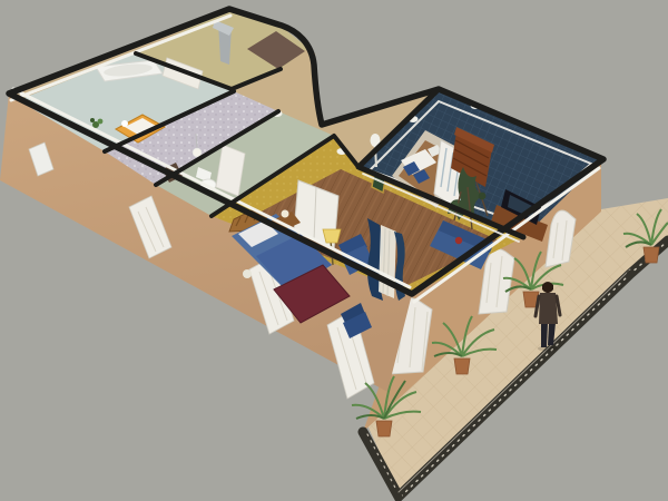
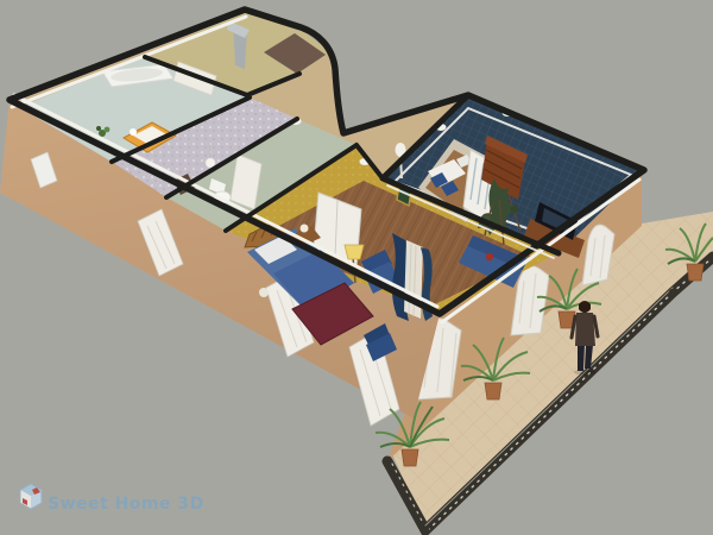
+ Sweet Home 3D
